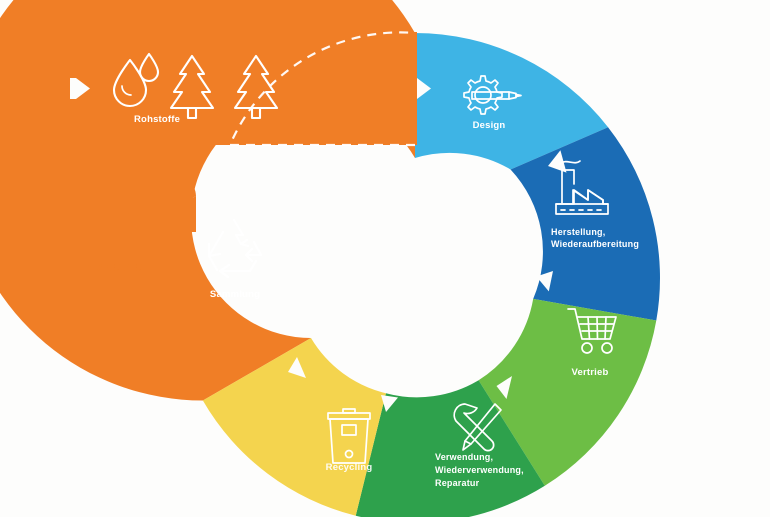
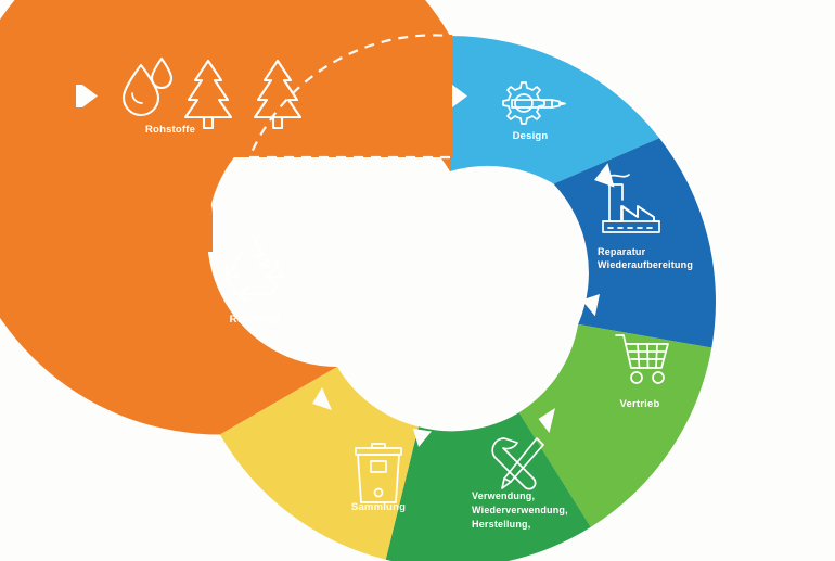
  Rohstoffe
- Sammlung
+ Recycling
  Design
- Herstellung,
+ Reparatur
  Wiederaufbereitung
  Vertrieb
  Verwendung,
  Wiederverwendung,
- Reparatur
+ Herstellung,
- Recycling
+ Sammlung
